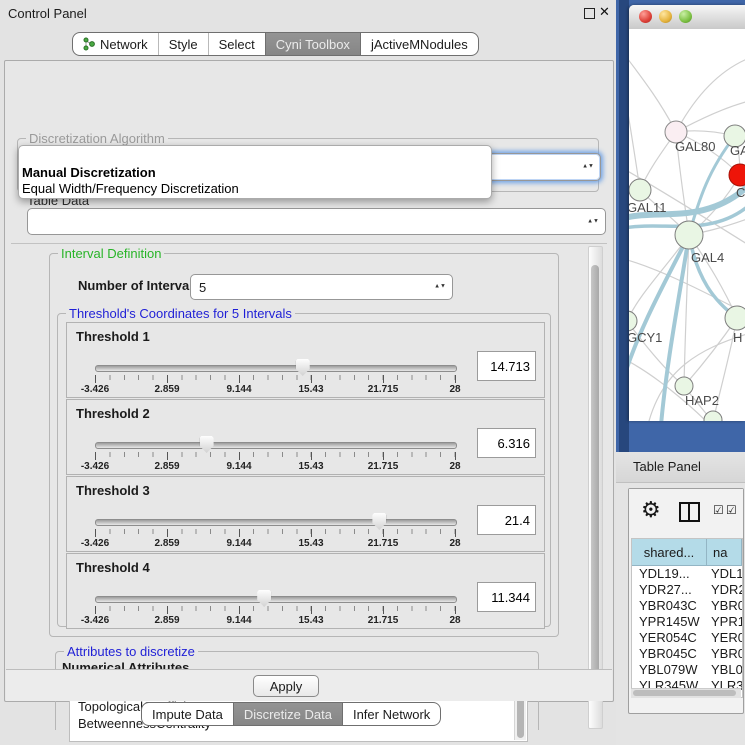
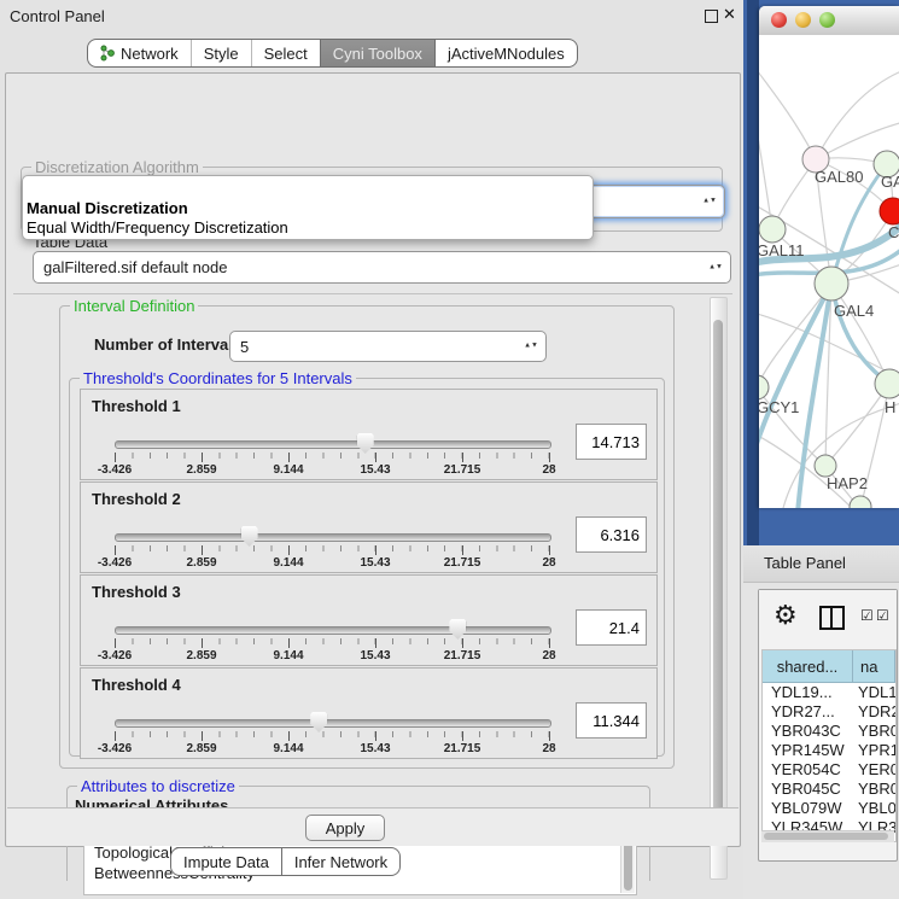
  Control Panel
  ✕
  Network
  Style
  Select
  Cyni Toolbox
  jActiveMNodules
  Discretization Algorithm
  Manual Discretization
  Equal Width/Frequency Discretization
  Table Data
+ galFiltered.sif default node
  Interval Definition
  Number of Interva
  5
  Threshold's Coordinates for 5 Intervals
  Threshold 1
  -3.426
  2.859
  9.144
  15.43
  21.715
  28
  14.713
  Threshold 2
  -3.426
  2.859
  9.144
  15.43
  21.715
  28
  6.316
  Threshold 3
  -3.426
  2.859
  9.144
  15.43
  21.715
  28
  21.4
  Threshold 4
  -3.426
  2.859
  9.144
  15.43
  21.715
  28
  11.344
  Attributes to discretize
  Numerical Attributes
  Apply
  Impute Data
- Discretize Data
  Infer Network
  GAL80
  GA
  C
  GAL11
  GAL4
  GCY1
  H
  HAP2
  Table Panel
  ⚙
  ☑
  ☑
  shared...
  na
  YDL19...
  YDL1
  YDR27...
  YDR
  YBR043C
  YBR0
  YPR145W
  YPR1
  YER054C
  YER0
  YBR045C
  YBR0
  YBL079W
  YBL0
  YLR345W
  YLR3
